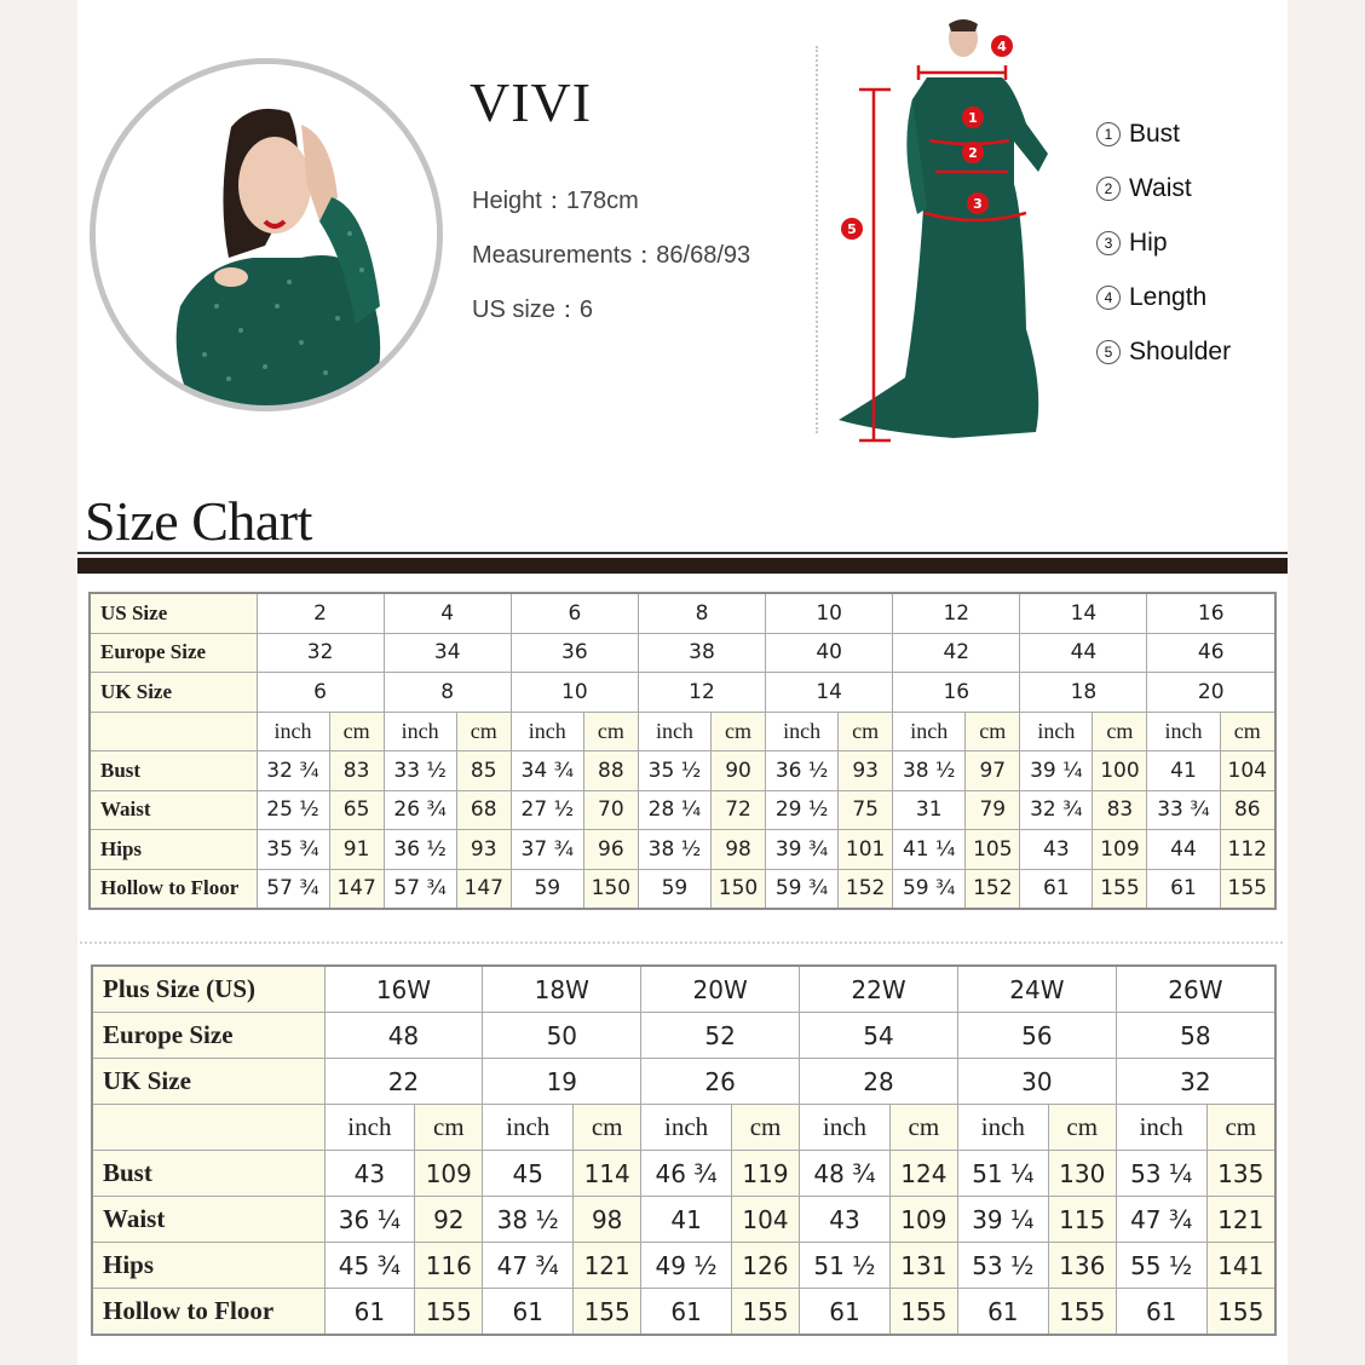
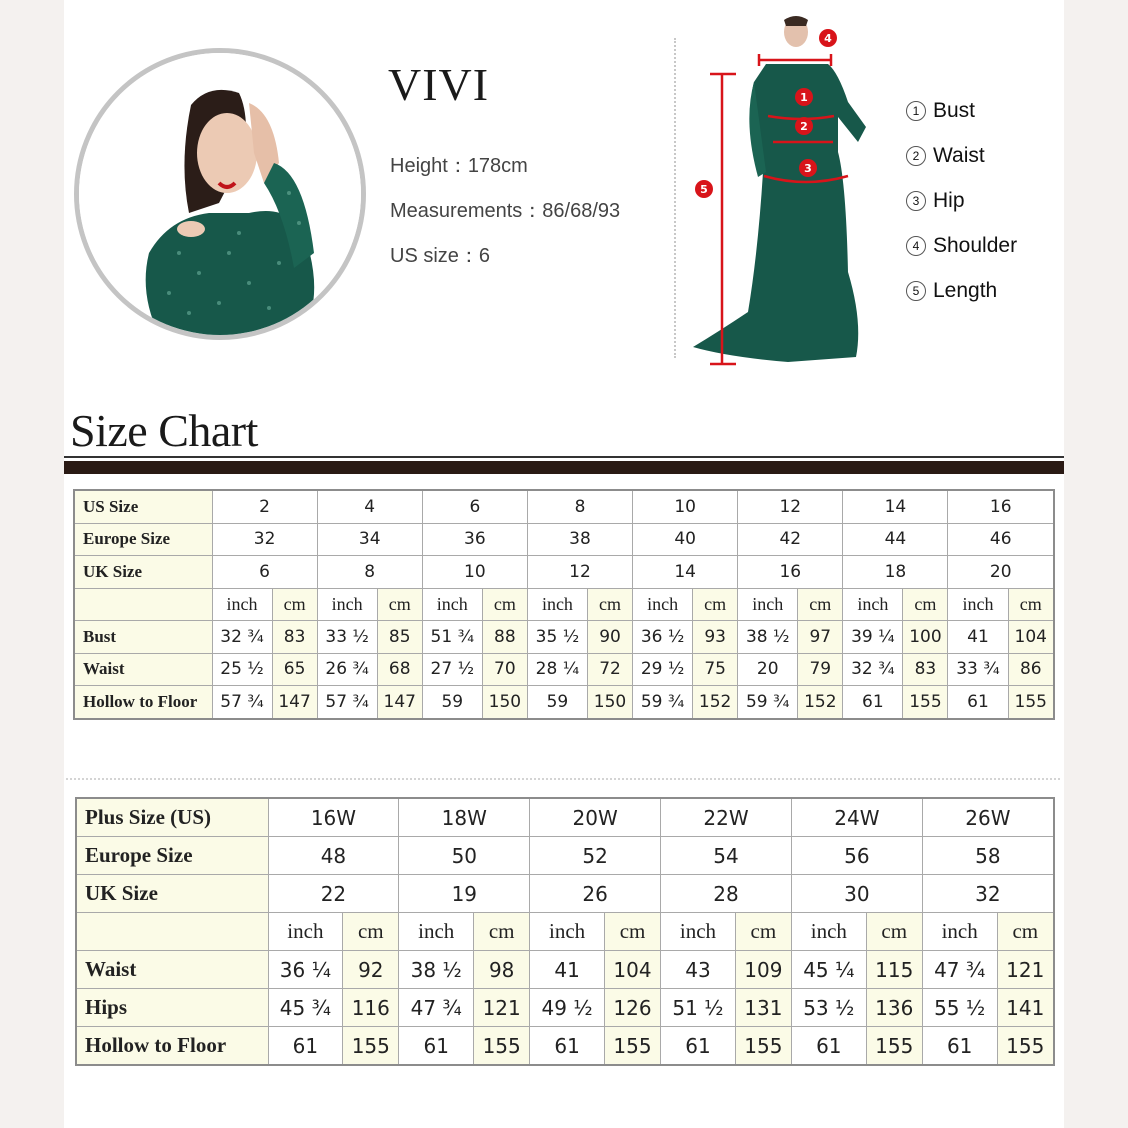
  VIVI
  Height：178cm
  Measurements：86/68/93
  US size：6
  4
  1
  2
  3
  5
  1
  Bust
  2
  Waist
  3
  Hip
  4
- Length
+ Shoulder
  5
- Shoulder
+ Length
  Size Chart
  US Size	2	4	6	8	10	12	14	16
  Europe Size	32	34	36	38	40	42	44	46
  UK Size	6	8	10	12	14	16	18	20
  	inch	cm	inch	cm	inch	cm	inch	cm	inch	cm	inch	cm	inch	cm	inch	cm
- Bust	32 ¾	83	33 ½	85	34 ¾	88	35 ½	90	36 ½	93	38 ½	97	39 ¼	100	41	104
+ Bust	32 ¾	83	33 ½	85	51 ¾	88	35 ½	90	36 ½	93	38 ½	97	39 ¼	100	41	104
- Waist	25 ½	65	26 ¾	68	27 ½	70	28 ¼	72	29 ½	75	31	79	32 ¾	83	33 ¾	86
+ Waist	25 ½	65	26 ¾	68	27 ½	70	28 ¼	72	29 ½	75	20	79	32 ¾	83	33 ¾	86
- Hips	35 ¾	91	36 ½	93	37 ¾	96	38 ½	98	39 ¾	101	41 ¼	105	43	109	44	112
  Hollow to Floor	57 ¾	147	57 ¾	147	59	150	59	150	59 ¾	152	59 ¾	152	61	155	61	155
  Plus Size (US)	16W	18W	20W	22W	24W	26W
  Europe Size	48	50	52	54	56	58
  UK Size	22	19	26	28	30	32
  	inch	cm	inch	cm	inch	cm	inch	cm	inch	cm	inch	cm
- Bust	43	109	45	114	46 ¾	119	48 ¾	124	51 ¼	130	53 ¼	135
- Waist	36 ¼	92	38 ½	98	41	104	43	109	39 ¼	115	47 ¾	121
+ Waist	36 ¼	92	38 ½	98	41	104	43	109	45 ¼	115	47 ¾	121
  Hips	45 ¾	116	47 ¾	121	49 ½	126	51 ½	131	53 ½	136	55 ½	141
  Hollow to Floor	61	155	61	155	61	155	61	155	61	155	61	155
